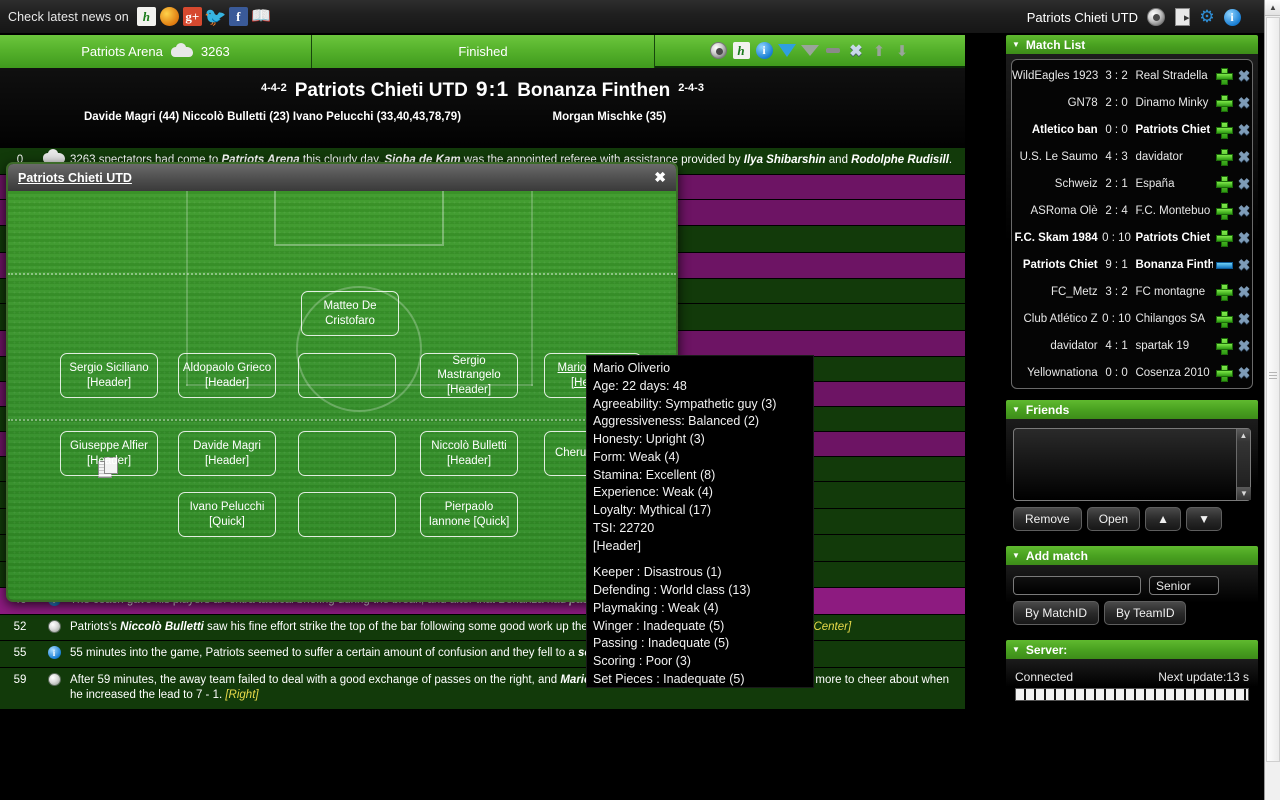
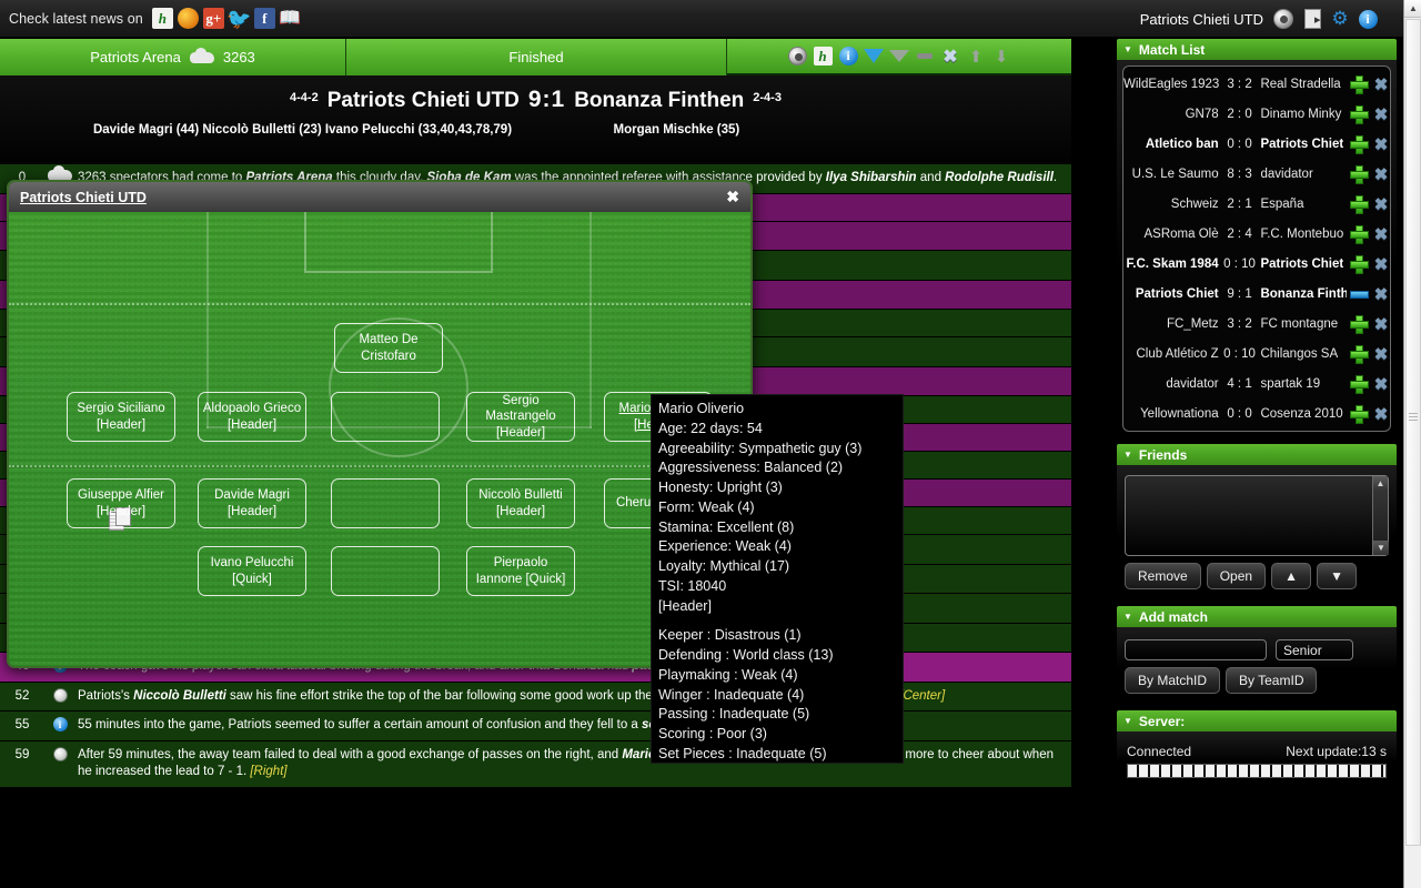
  Check latest news on
  h
  g+
  🐦
  f
  📖
  Patriots Chieti UTD
  ⚙
  i
  ▲
  Patriots Arena
  3263
  Finished
  h
  i
  ✖
  ⬆
  ⬇
  4-4-2
  Patriots Chieti UTD
  9:1
  Bonanza Finthen
  2-4-3
  Davide Magri (44) Niccolò Bulletti (23) Ivano Pelucchi (33,40,43,78,79)
  Morgan Mischke (35)
  0
  3263 spectators had come to Patriots Arena this cloudy day. Sjoba de Kam was the appointed referee with assistance provided by Ilya Shibarshin and Rodolphe Rudisill.
  52
  Patriots's Niccolò Bulletti saw his fine effort strike the top of the bar following some good work up the Center]
  55
  i
  55 minutes into the game, Patriots seemed to suffer a certain amount of confusion and they fell to a s
  59
  After 59 minutes, the away team failed to deal with a good exchange of passes on the right, and Mari more to cheer about when he increased the lead to 7 - 1. [Right]
  ▼
  Match List
  WildEagles 1923
  3 : 2
  Real Stradella
  ✖
  GN78
  2 : 0
  Dinamo Minky
  ✖
  Atletico ban
  0 : 0
  Patriots Chiet
  ✖
  U.S. Le Saumo
- 4 : 3
+ 8 : 3
  davidator
  ✖
  Schweiz
  2 : 1
  España
  ✖
  ASRoma Olè
  2 : 4
  F.C. Montebuo
  ✖
  F.C. Skam 1984
  0 : 10
  Patriots Chiet
  ✖
  Patriots Chiet
  9 : 1
  Bonanza Finth
  ✖
  FC_Metz
  3 : 2
  FC montagne
  ✖
  Club Atlético Z
  0 : 10
  Chilangos SA
  ✖
  davidator
  4 : 1
  spartak 19
  ✖
  Yellownationa
  0 : 0
  Cosenza 2010
  ✖
  ▼
  Friends
  ▲
  ▼
  Remove
  Open
  ▲
  ▼
  ▼
  Add match
  Senior
  By MatchID
  By TeamID
  ▼
  Server:
  Connected
  Next update:13 s
  Patriots Chieti UTD
  ✖
  Matteo De Cristofaro
  Sergio Siciliano
  [Header]
  Aldopaolo Grieco
  [Header]
  Sergio Mastrangelo
  [Header]
  Giuseppe Alfier
  [Header]
  Davide Magri
  [Header]
  Niccolò Bulletti
  [Header]
  Ivano Pelucchi
  [Quick]
  Pierpaolo Iannone [Quick]
  Mario Oliverio
- Age: 22 days: 48
+ Age: 22 days: 54
  Agreeability: Sympathetic guy (3)
  Aggressiveness: Balanced (2)
  Honesty: Upright (3)
  Form: Weak (4)
  Stamina: Excellent (8)
  Experience: Weak (4)
  Loyalty: Mythical (17)
- TSI: 22720
+ TSI: 18040
  [Header]
  Keeper : Disastrous (1)
  Defending : World class (13)
  Playmaking : Weak (4)
- Winger : Inadequate (5)
+ Winger : Inadequate (4)
  Passing : Inadequate (5)
  Scoring : Poor (3)
  Set Pieces : Inadequate (5)
